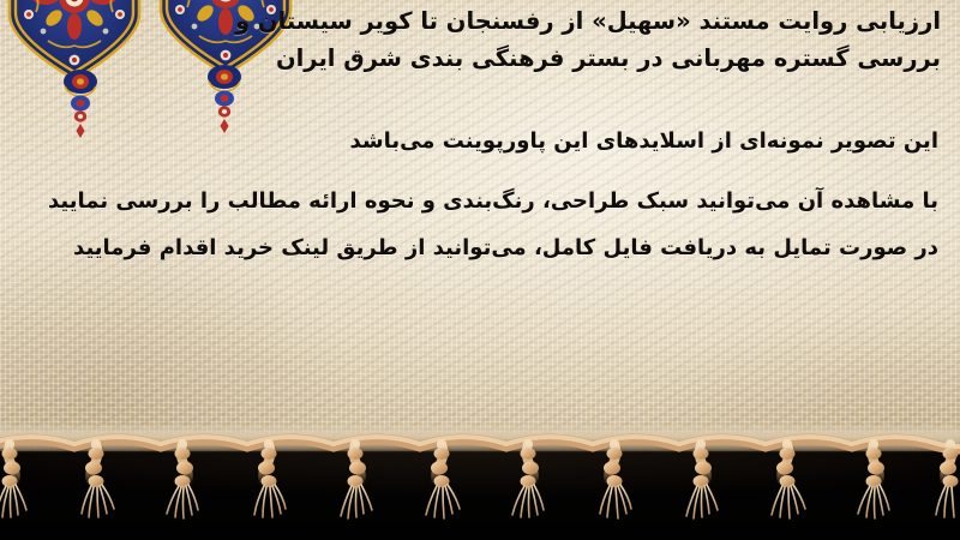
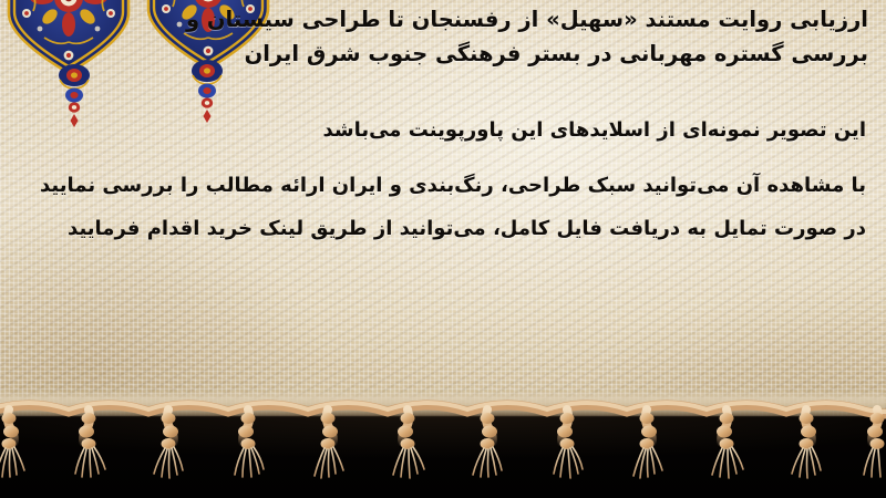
- ارزیابی روایت مستند «سهیل» از رفسنجان تا کویر سیستان و
+ ارزیابی روایت مستند «سهیل» از رفسنجان تا طراحی سیستان و
- بررسی گستره مهربانی در بستر فرهنگی بندی شرق ایران
+ بررسی گستره مهربانی در بستر فرهنگی جنوب شرق ایران
  این تصویر نمونه‌ای از اسلایدهای این پاورپوینت می‌باشد
- با مشاهده آن می‌توانید سبک طراحی، رنگ‌بندی و نحوه ارائه مطالب را بررسی نمایید
+ با مشاهده آن می‌توانید سبک طراحی، رنگ‌بندی و ایران ارائه مطالب را بررسی نمایید
  در صورت تمایل به دریافت فایل کامل، می‌توانید از طریق لینک خرید اقدام فرمایید
